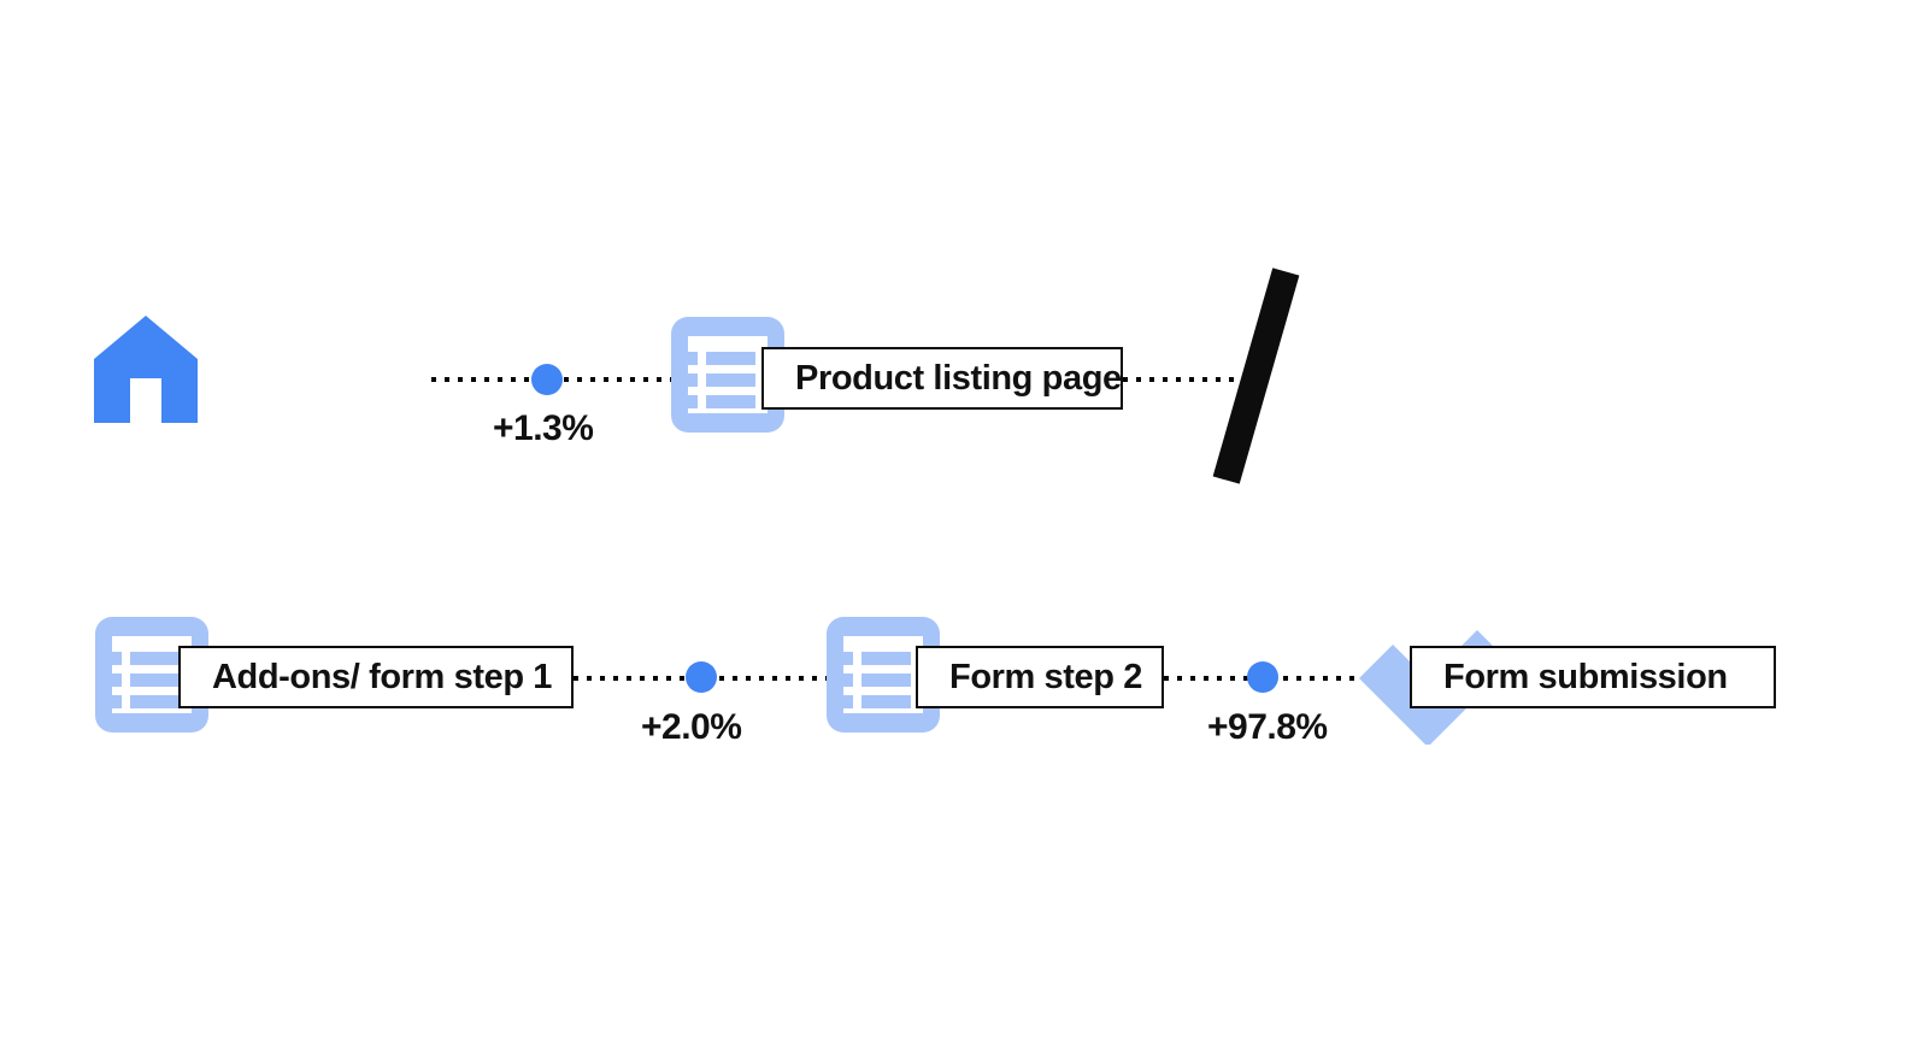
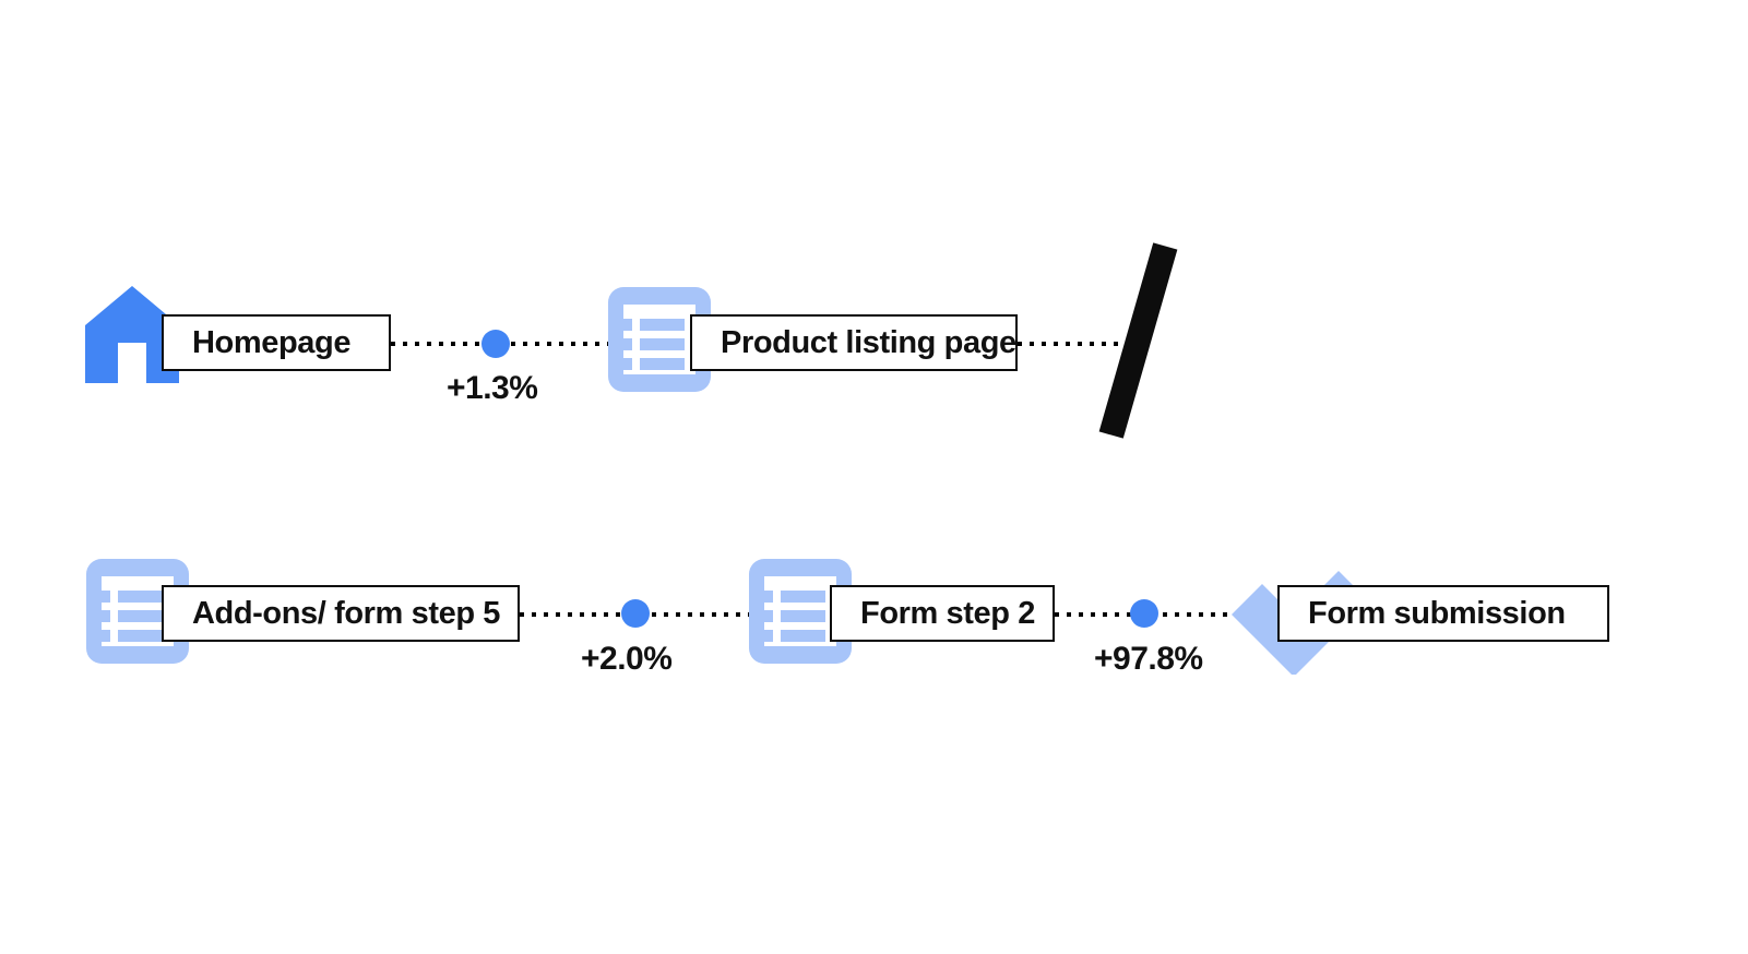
+ Homepage
  Product listing page
  +1.3%
- Add-ons/ form step 1
+ Add-ons/ form step 5
  +2.0%
  Form step 2
  +97.8%
  Form submission
